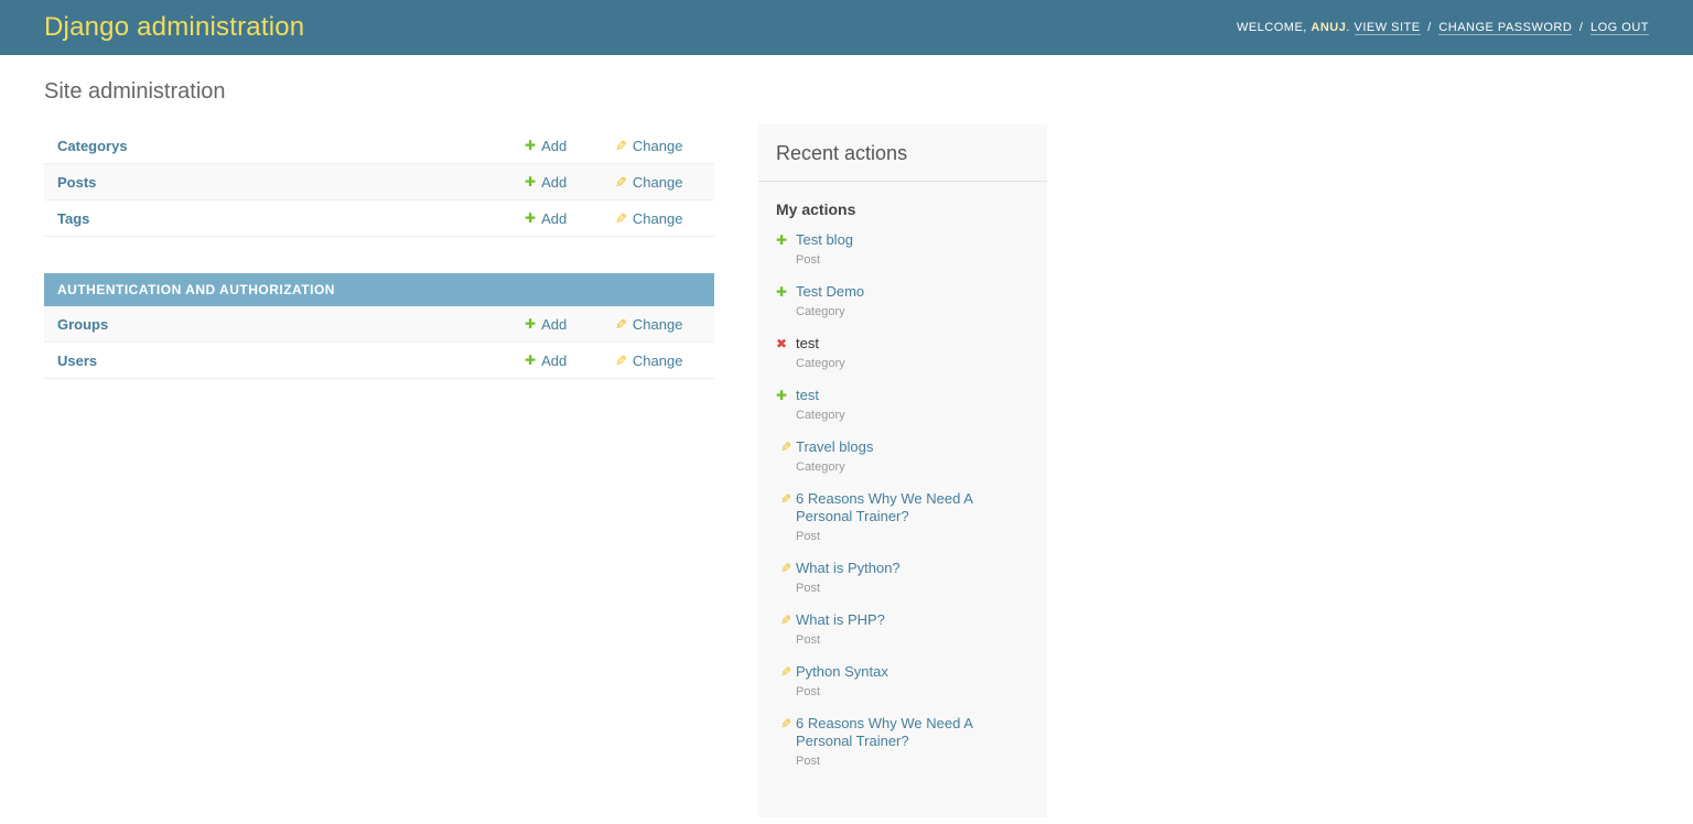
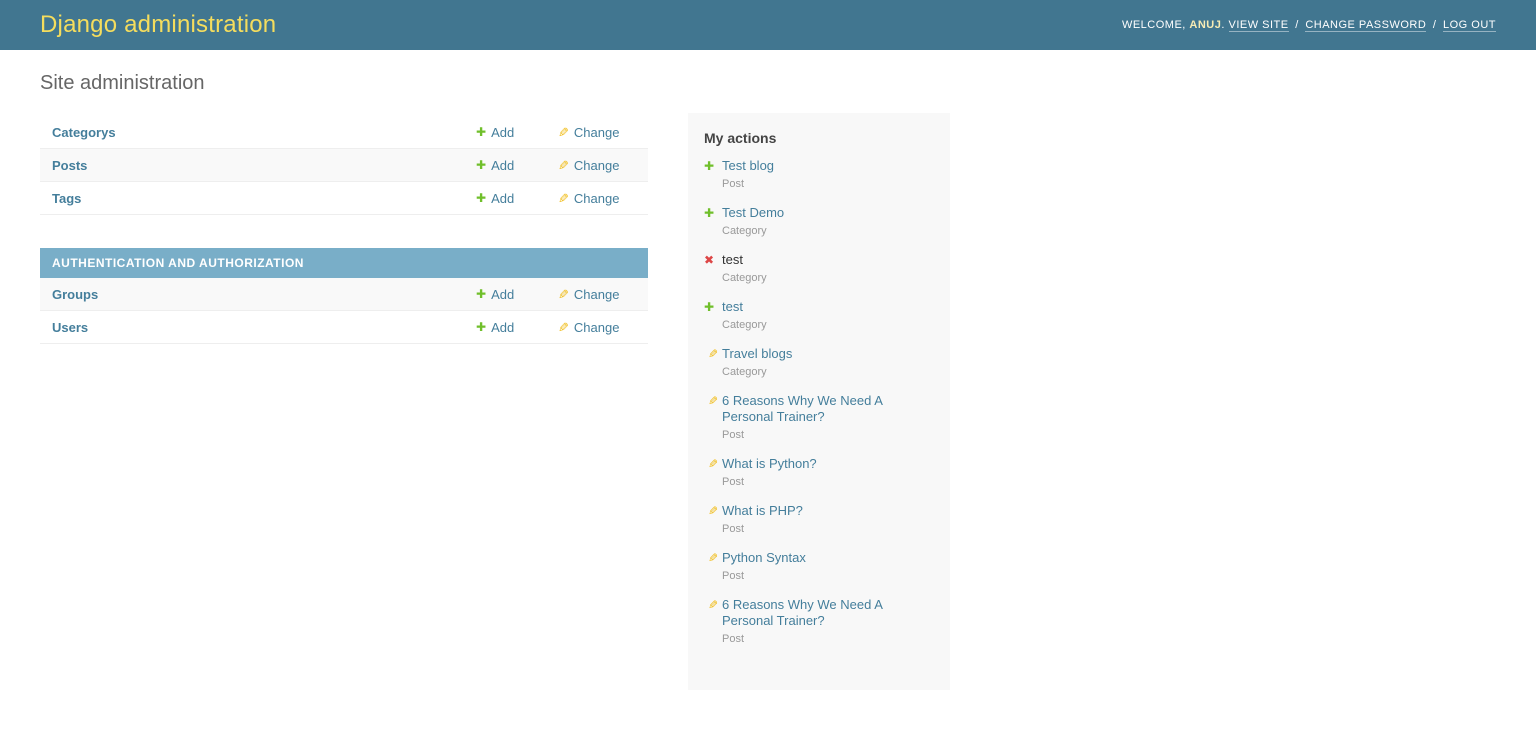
  Django administration
  WELCOME, ANUJ. VIEW SITE / CHANGE PASSWORD / LOG OUT
  Site administration
  Categorys
  ✚
  Add
  Change
  Posts
  ✚
  Add
  Change
  Tags
  ✚
  Add
  Change
  AUTHENTICATION AND AUTHORIZATION
  Groups
  ✚
  Add
  Change
  Users
  ✚
  Add
  Change
- Recent actions
  My actions
  ✚
  Test blog
  Post
  ✚
  Test Demo
  Category
  ✖
  test
  Category
  ✚
  test
  Category
  Travel blogs
  Category
  6 Reasons Why We Need A Personal Trainer?
  Post
  What is Python?
  Post
  What is PHP?
  Post
  Python Syntax
  Post
  6 Reasons Why We Need A Personal Trainer?
  Post
